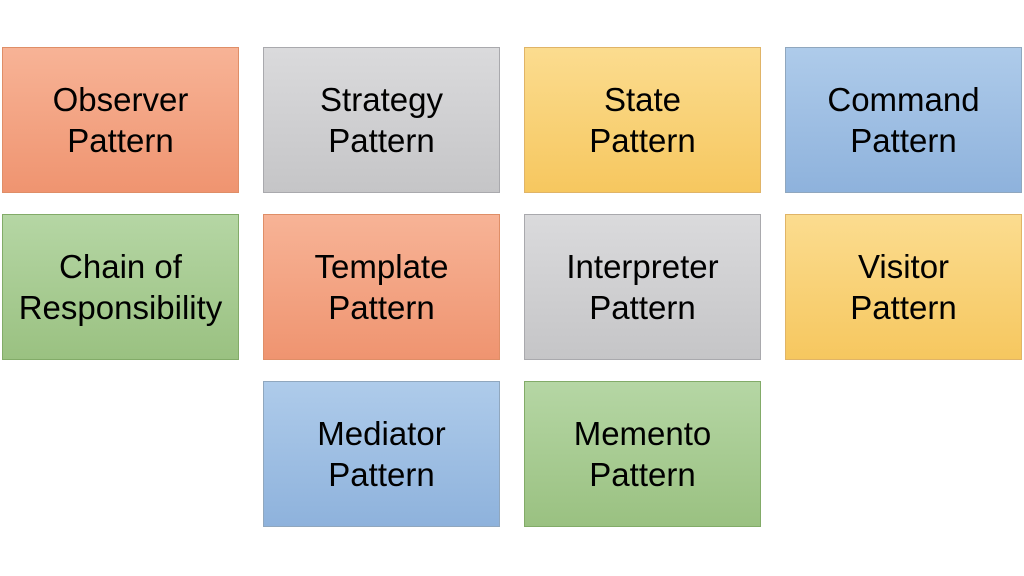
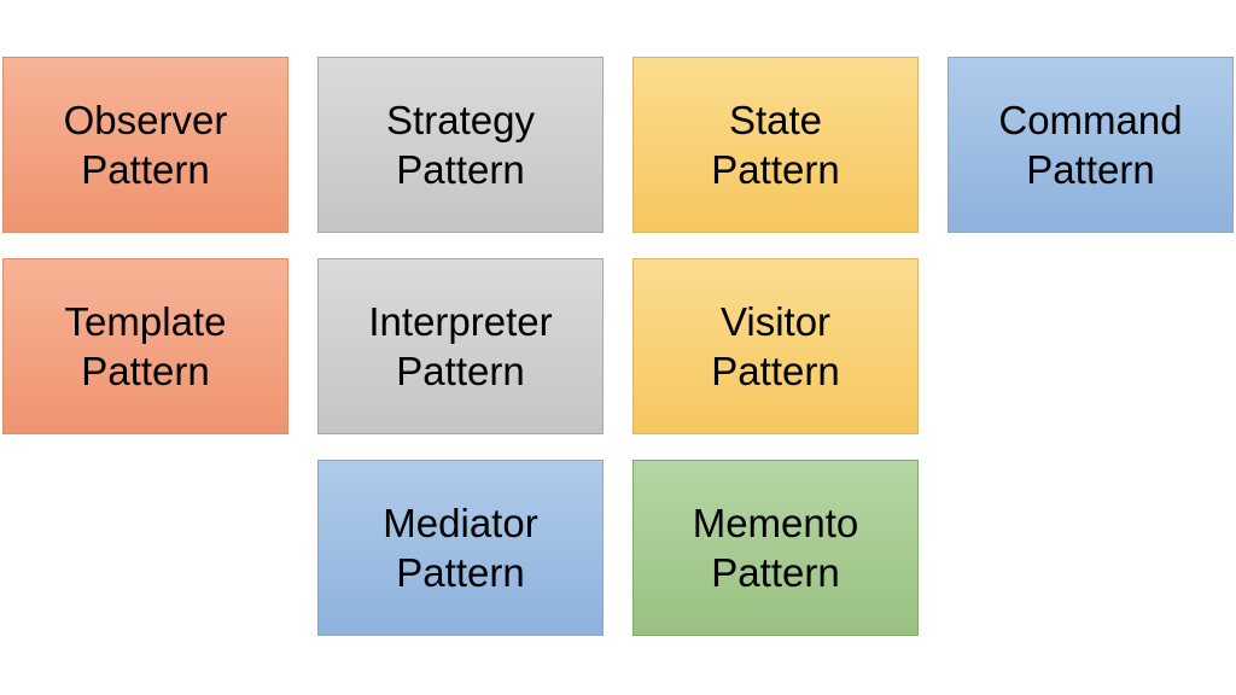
  Observer
  Pattern
  Strategy
  Pattern
  State
  Pattern
  Command
  Pattern
- Chain of
- Responsibility
  Template
  Pattern
  Interpreter
  Pattern
  Visitor
  Pattern
  Mediator
  Pattern
  Memento
  Pattern
